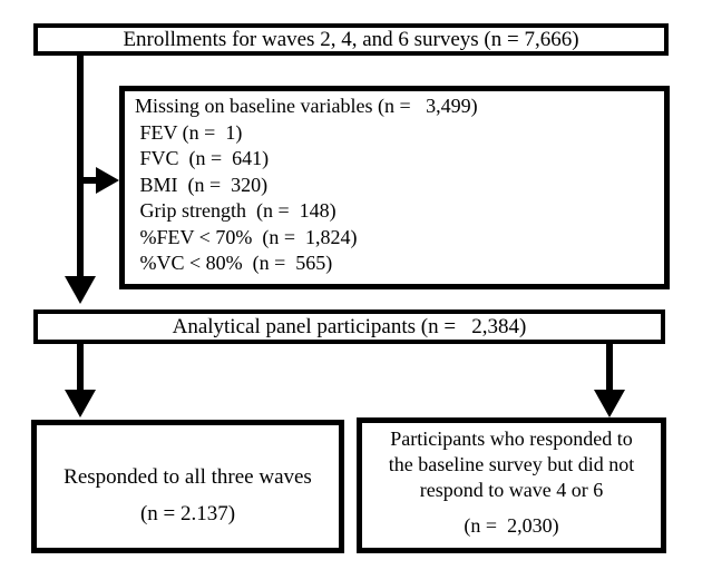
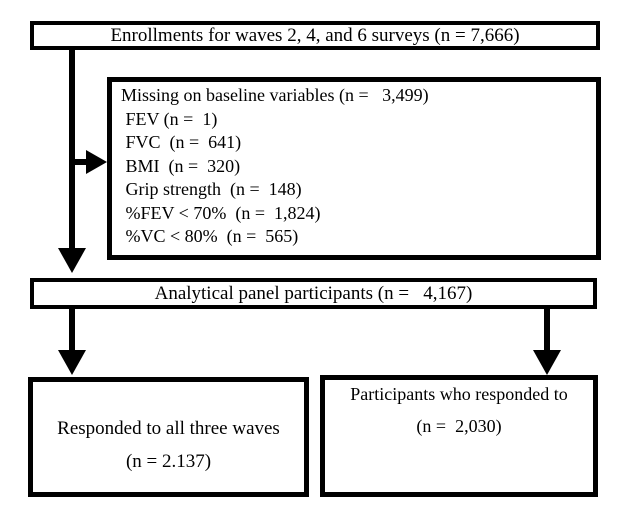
  Enrollments for waves 2, 4, and 6 surveys (n = 7,666)
  Missing on baseline variables (n = 3,499)
  FEV (n = 1)
  FVC (n = 641)
  BMI (n = 320)
  Grip strength (n = 148)
  %FEV < 70% (n = 1,824)
  %VC < 80% (n = 565)
- Analytical panel participants (n = 2,384)
+ Analytical panel participants (n = 4,167)
  Responded to all three waves
  (n = 2.137)
  Participants who responded to
- the baseline survey but did not
- respond to wave 4 or 6
  (n = 2,030)
